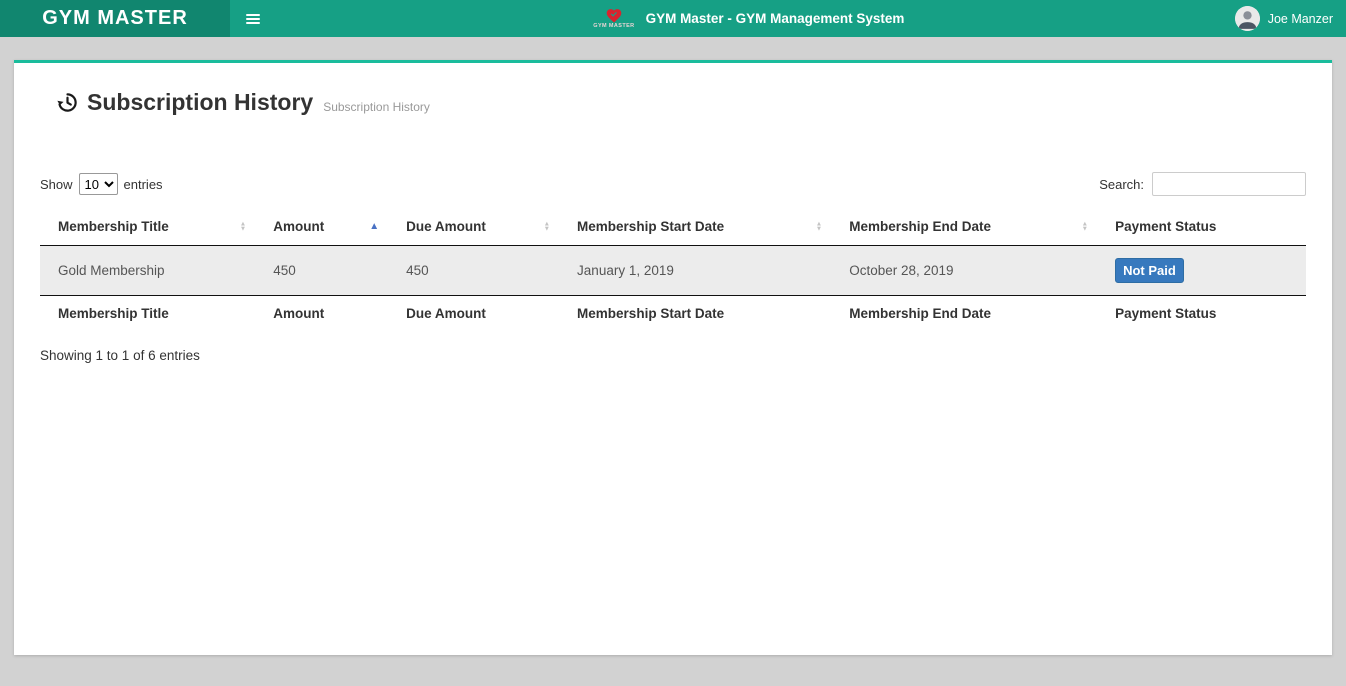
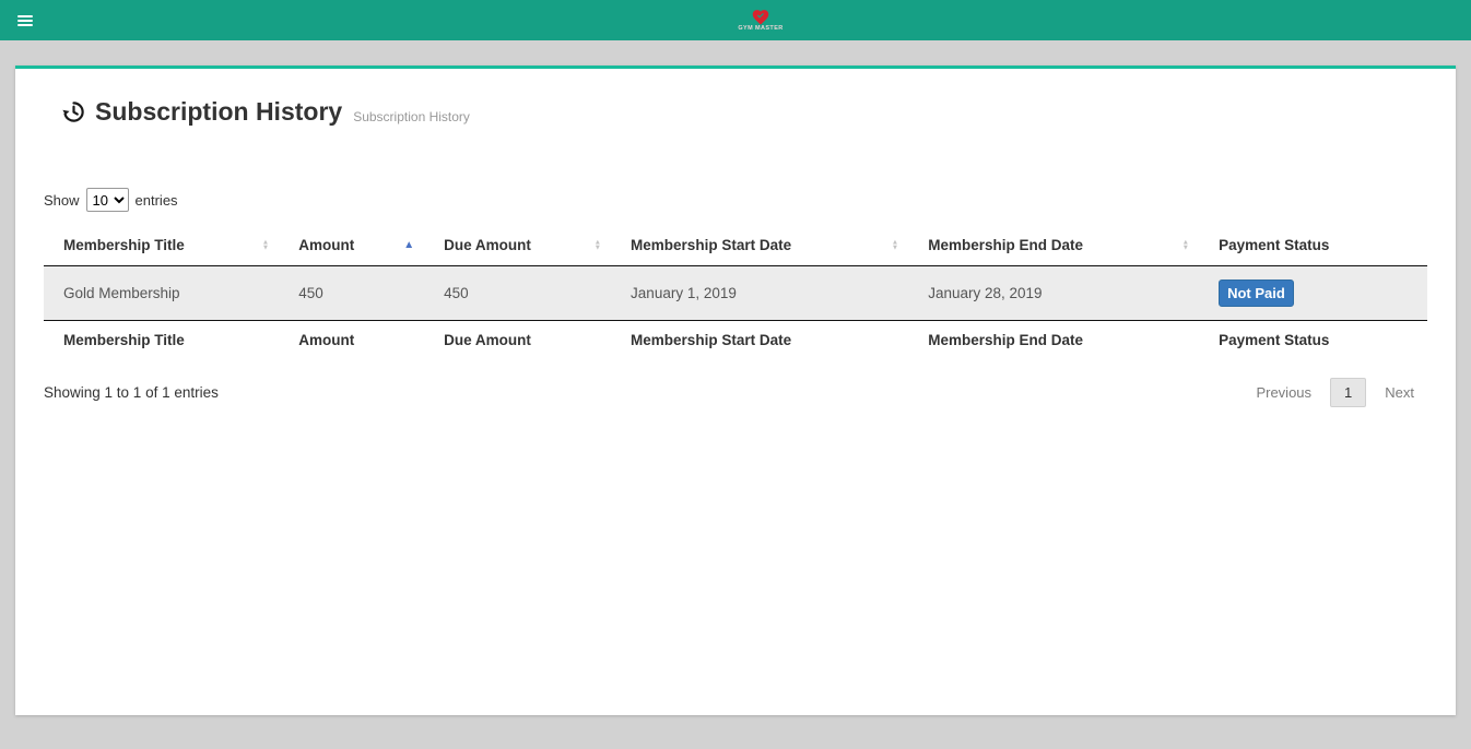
- GYM MASTER
- GYM Master - GYM Management System
- Joe Manzer
  Subscription History
  Subscription History
  Show
  10
  entries
- Search:
  Membership Title	Amount ▲	Due Amount	Membership Start Date	Membership End Date	Payment Status
- Gold Membership	450	450	January 1, 2019	October 28, 2019	Not Paid
+ Gold Membership	450	450	January 1, 2019	January 28, 2019	Not Paid
  Membership Title	Amount	Due Amount	Membership Start Date	Membership End Date	Payment Status
- Showing 1 to 1 of 6 entries
+ Showing 1 to 1 of 1 entries
+ Previous
+ 1
+ Next
